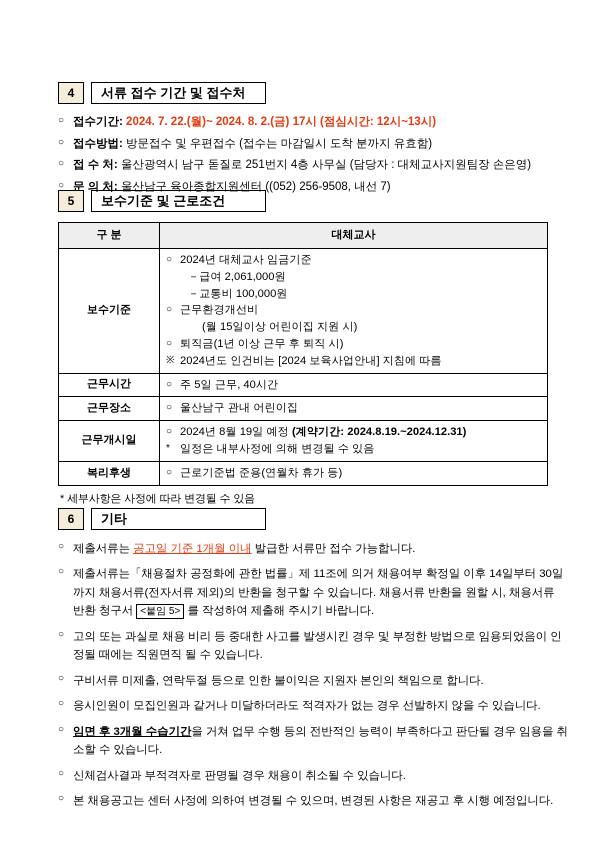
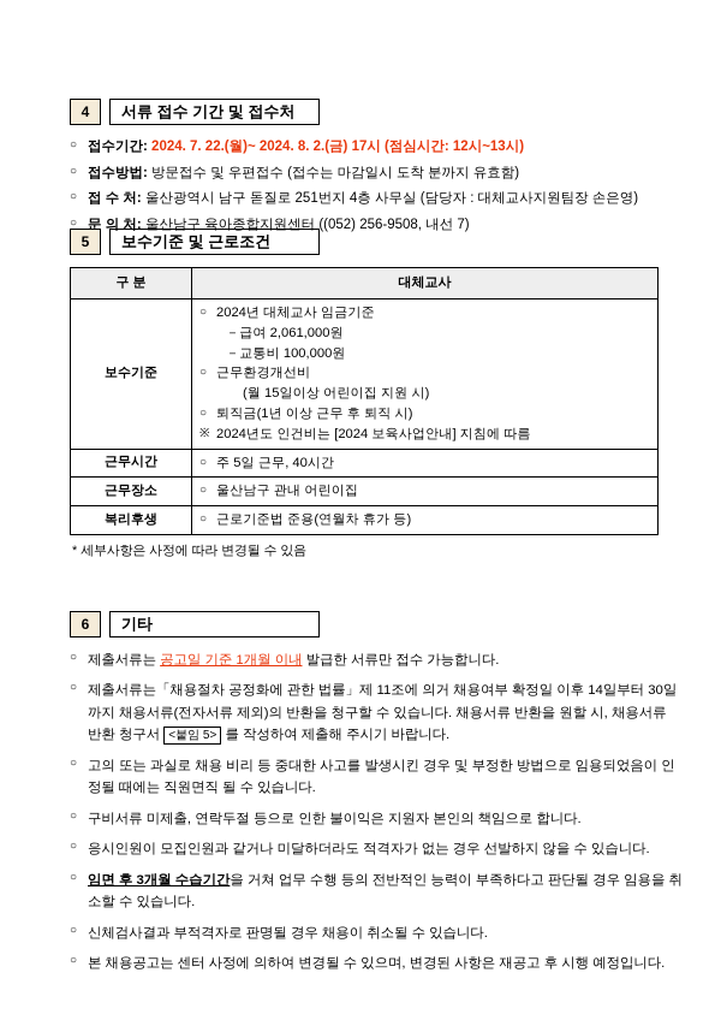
  4
  서류 접수 기간 및 접수처
  ○
  접수기간: 2024. 7. 22.(월)~ 2024. 8. 2.(금) 17시 (점심시간: 12시~13시)
  ○
  접수방법: 방문접수 및 우편접수 (접수는 마감일시 도착 분까지 유효함)
  ○
  접 수 처: 울산광역시 남구 돋질로 251번지 4층 사무실 (담당자 : 대체교사지원팀장 손은영)
  ○
  문 의 처: 울산남구 육아종합지원센터 ((052) 256-9508, 내선 7)
  5
  보수기준 및 근로조건
  구 분	대체교사
  보수기준	○ 2024년 대체교사 임금기준 －급여 2,061,000원 －교통비 100,000원 ○ 근무환경개선비 (월 15일이상 어린이집 지원 시) ○ 퇴직금(1년 이상 근무 후 퇴직 시) ※ 2024년도 인건비는 [2024 보육사업안내] 지침에 따름
  근무시간	○ 주 5일 근무, 40시간
  근무장소	○ 울산남구 관내 어린이집
- 근무개시일	○ 2024년 8월 19일 예정 (계약기간: 2024.8.19.~2024.12.31) * 일정은 내부사정에 의해 변경될 수 있음
  복리후생	○ 근로기준법 준용(연월차 휴가 등)
  * 세부사항은 사정에 따라 변경될 수 있음
  6
  기타
  ○
  제출서류는 공고일 기준 1개월 이내 발급한 서류만 접수 가능합니다.
  ○
  제출서류는「채용절차 공정화에 관한 법률」제 11조에 의거 채용여부 확정일 이후 14일부터 30일까지 채용서류(전자서류 제외)의 반환을 청구할 수 있습니다. 채용서류 반환을 원할 시, 채용서류 반환 청구서 <붙임 5> 를 작성하여 제출해 주시기 바랍니다.
  ○
  고의 또는 과실로 채용 비리 등 중대한 사고를 발생시킨 경우 및 부정한 방법으로 임용되었음이 인정될 때에는 직원면직 될 수 있습니다.
  ○
  구비서류 미제출, 연락두절 등으로 인한 불이익은 지원자 본인의 책임으로 합니다.
  ○
  응시인원이 모집인원과 같거나 미달하더라도 적격자가 없는 경우 선발하지 않을 수 있습니다.
  ○
  임면 후 3개월 수습기간을 거쳐 업무 수행 등의 전반적인 능력이 부족하다고 판단될 경우 임용을 취소할 수 있습니다.
  ○
  신체검사결과 부적격자로 판명될 경우 채용이 취소될 수 있습니다.
  ○
  본 채용공고는 센터 사정에 의하여 변경될 수 있으며, 변경된 사항은 재공고 후 시행 예정입니다.
